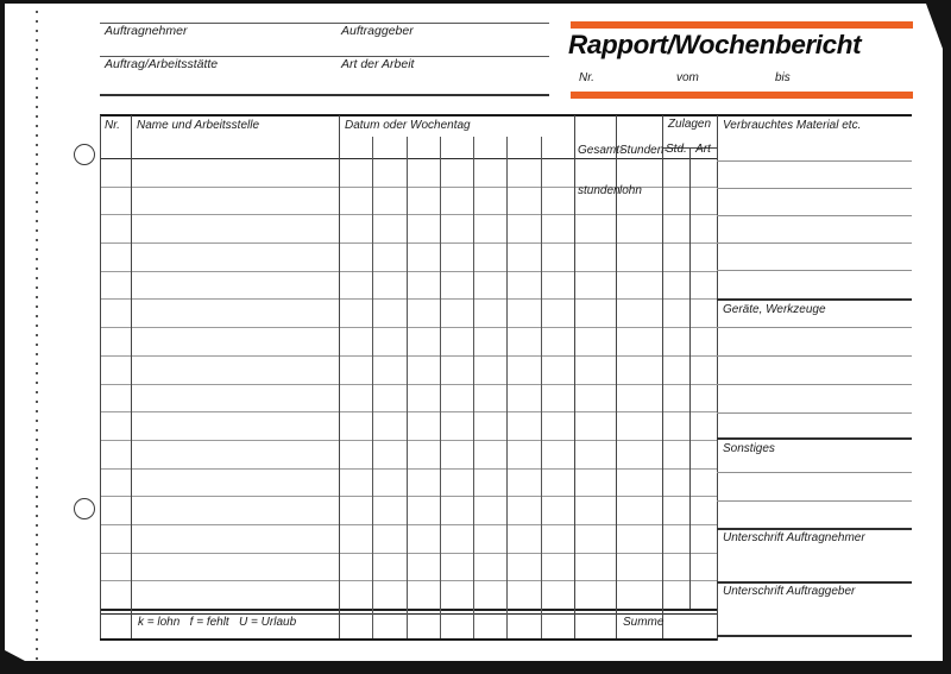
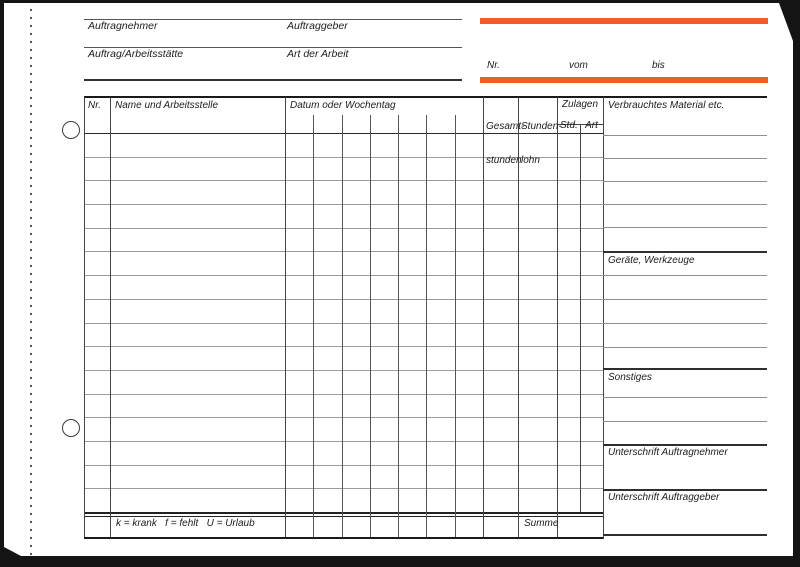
  Auftragnehmer
  Auftraggeber
  Auftrag/Arbeitsstätte
  Art der Arbeit
- Rapport/Wochenbericht
  Nr.
  vom
  bis
  Nr.
  Name und Arbeitsstelle
  Datum oder Wochentag
  Gesamt-
  stunden
  Stunden-
  lohn
  Zulagen
  Std.
  Art
  Verbrauchtes Material etc.
  Geräte, Werkzeuge
  Sonstiges
  Unterschrift Auftragnehmer
  Unterschrift Auftraggeber
- k = lohn f = fehlt U = Urlaub
+ k = krank f = fehlt U = Urlaub
  Summe
